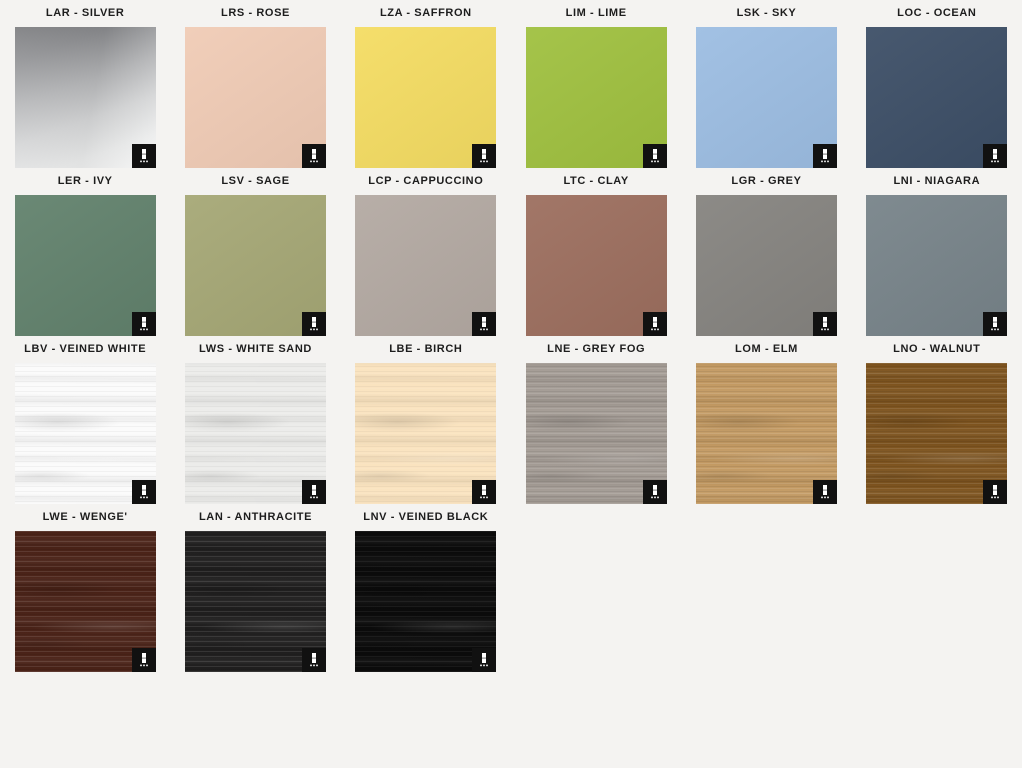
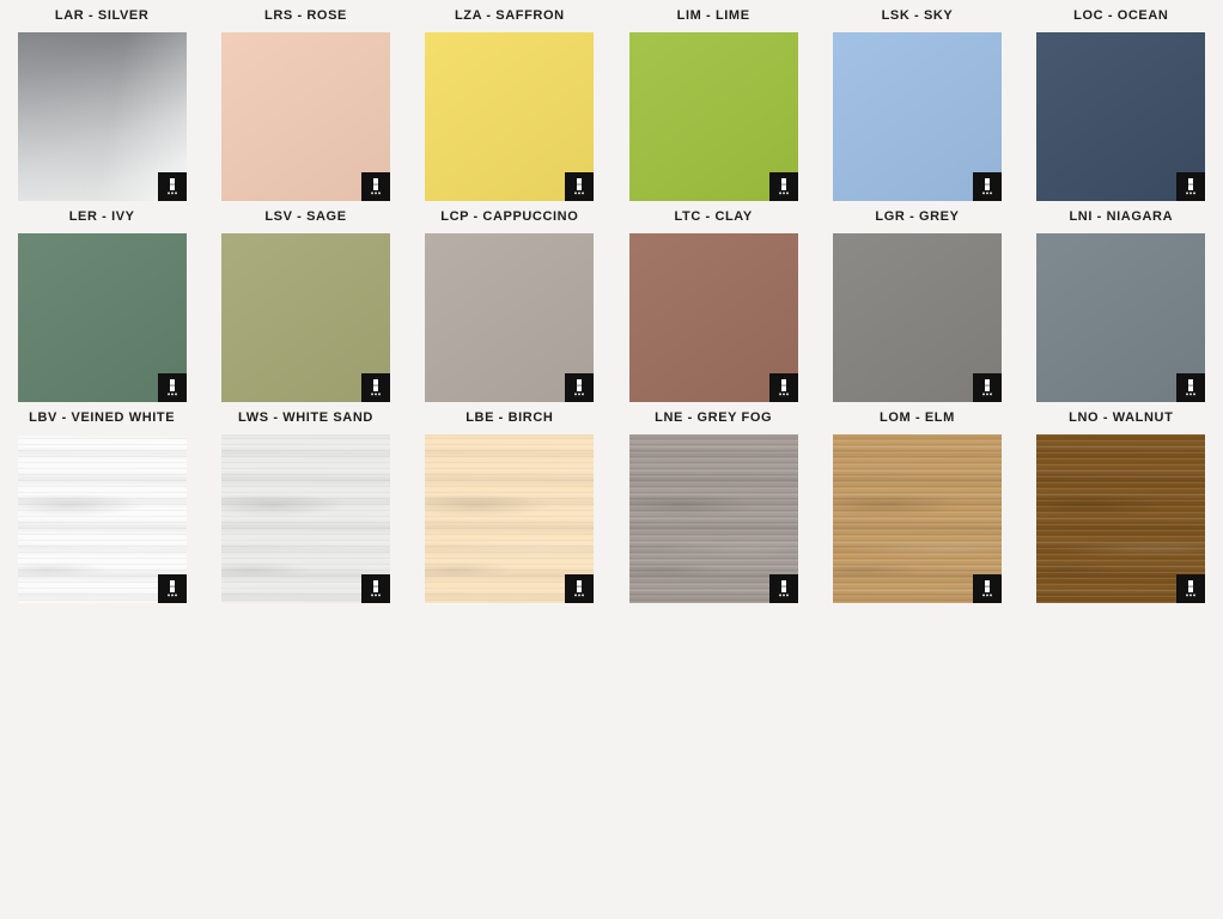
  LAR - SILVER
  LRS - ROSE
  LZA - SAFFRON
  LIM - LIME
  LSK - SKY
  LOC - OCEAN
  LER - IVY
  LSV - SAGE
  LCP - CAPPUCCINO
  LTC - CLAY
  LGR - GREY
  LNI - NIAGARA
  LBV - VEINED WHITE
  LWS - WHITE SAND
  LBE - BIRCH
  LNE - GREY FOG
  LOM - ELM
  LNO - WALNUT
- LWE - WENGE'
- LAN - ANTHRACITE
- LNV - VEINED BLACK
